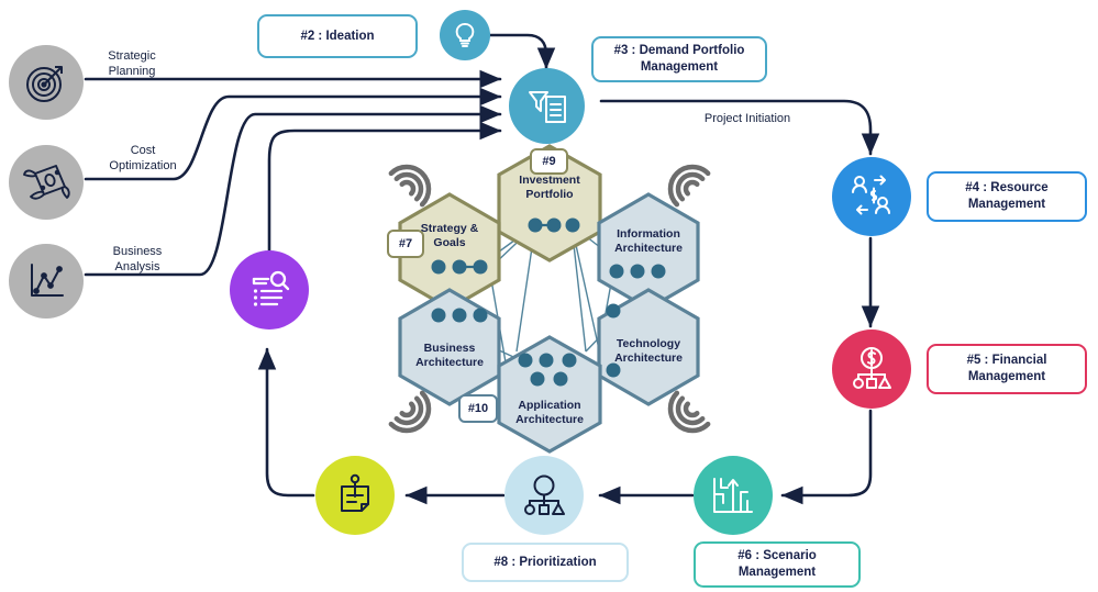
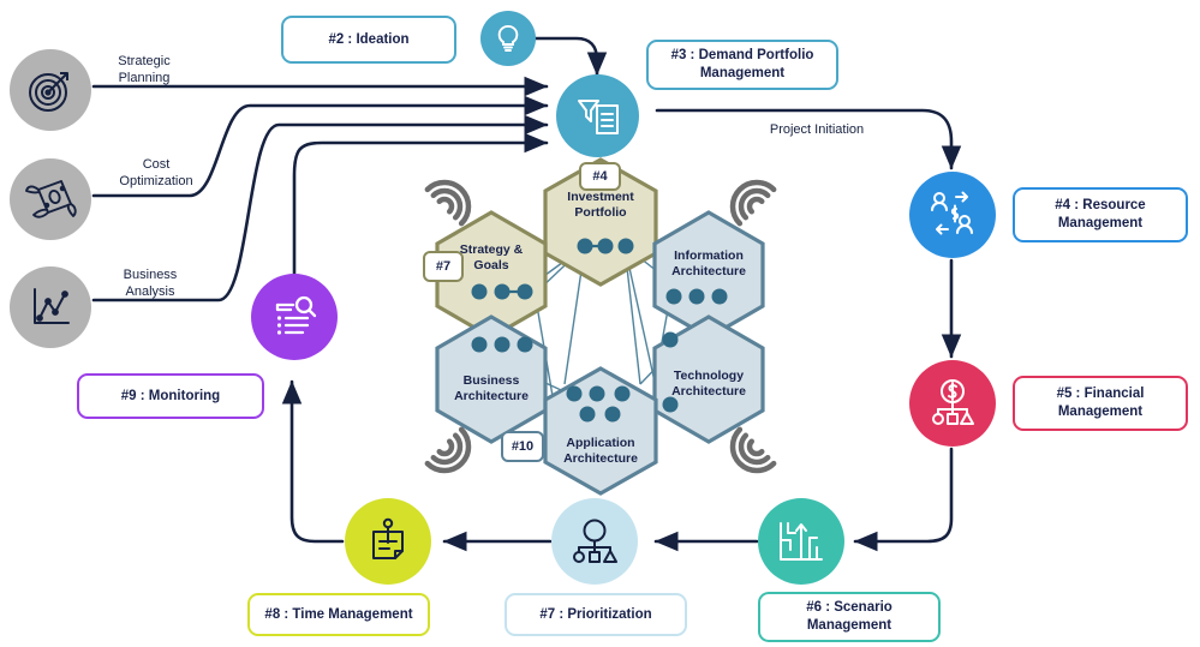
  Investment
  Portfolio
  Strategy &
  Goals
  Information
  Architecture
  Business
  Architecture
  Technology
  Architecture
  Application
  Architecture
- #9
+ #4
  #7
  #10
  Strategic
  Planning
  Cost
  Optimization
  Business
  Analysis
  #2 : Ideation
  #3 : Demand Portfolio
  Management
  Project Initiation
  #4 : Resource
  Management
  #5 : Financial
  Management
  #6 : Scenario
  Management
- #8 : Prioritization
+ #7 : Prioritization
+ #8 : Time Management
+ #9 : Monitoring
